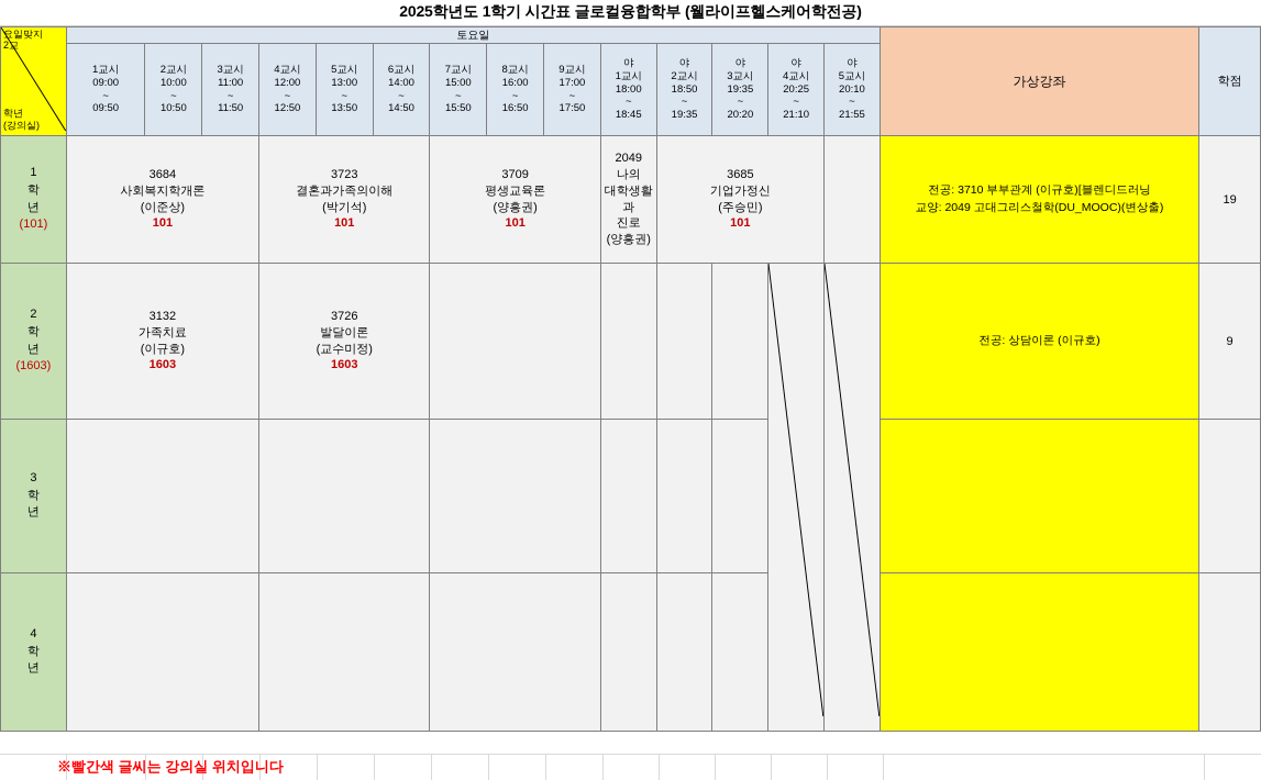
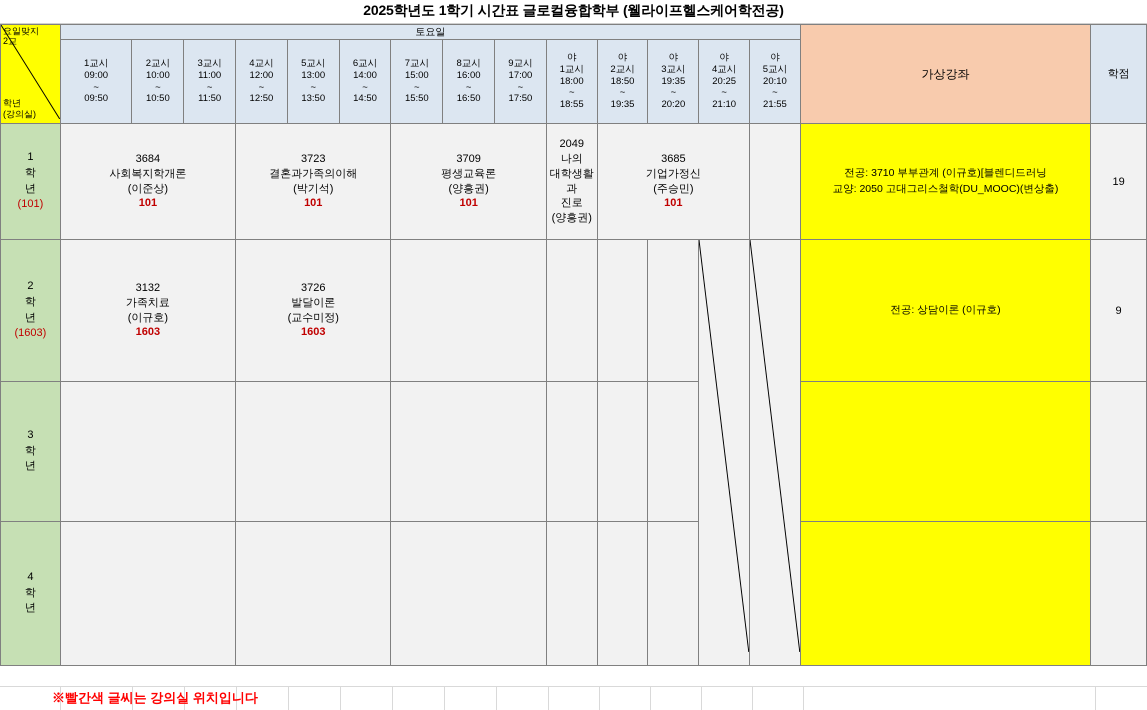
  2025학년도 1학기 시간표 글로컬융합학부 (웰라이프헬스케어학전공)
  요일맞지2교 학년(강의실)	토요일	가상강좌	학점
- 1교시 09:00 ~ 09:50	2교시 10:00 ~ 10:50	3교시 11:00 ~ 11:50	4교시 12:00 ~ 12:50	5교시 13:00 ~ 13:50	6교시 14:00 ~ 14:50	7교시 15:00 ~ 15:50	8교시 16:00 ~ 16:50	9교시 17:00 ~ 17:50	야 1교시 18:00 ~ 18:45	야 2교시 18:50 ~ 19:35	야 3교시 19:35 ~ 20:20	야 4교시 20:25 ~ 21:10	야 5교시 20:10 ~ 21:55
+ 1교시 09:00 ~ 09:50	2교시 10:00 ~ 10:50	3교시 11:00 ~ 11:50	4교시 12:00 ~ 12:50	5교시 13:00 ~ 13:50	6교시 14:00 ~ 14:50	7교시 15:00 ~ 15:50	8교시 16:00 ~ 16:50	9교시 17:00 ~ 17:50	야 1교시 18:00 ~ 18:55	야 2교시 18:50 ~ 19:35	야 3교시 19:35 ~ 20:20	야 4교시 20:25 ~ 21:10	야 5교시 20:10 ~ 21:55
- 1 학 년 (101)	3684 사회복지학개론 (이준상) 101	3723 결혼과가족의이해 (박기석) 101	3709 평생교육론 (양흥권) 101	2049 나의 대학생활과 진로 (양흥권)	3685 기업가정신 (주승민) 101		전공: 3710 부부관계 (이규호)[블렌디드러닝 교양: 2049 고대그리스철학(DU_MOOC)(변상출)	19
+ 1 학 년 (101)	3684 사회복지학개론 (이준상) 101	3723 결혼과가족의이해 (박기석) 101	3709 평생교육론 (양흥권) 101	2049 나의 대학생활과 진로 (양흥권)	3685 기업가정신 (주승민) 101		전공: 3710 부부관계 (이규호)[블렌디드러닝 교양: 2050 고대그리스철학(DU_MOOC)(변상출)	19
  2 학 년 (1603)	3132 가족치료 (이규호) 1603	3726 발달이론 (교수미정) 1603							전공: 상담이론 (이규호)	9
  3 학 년
  4 학 년
  ※빨간색 글씨는 강의실 위치입니다
